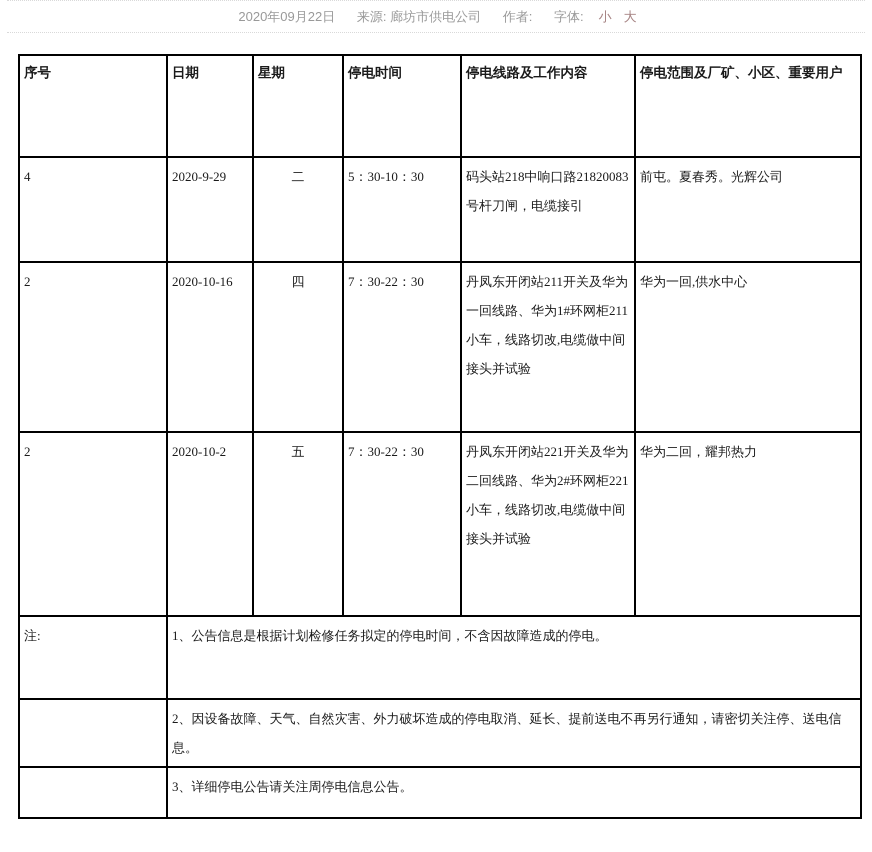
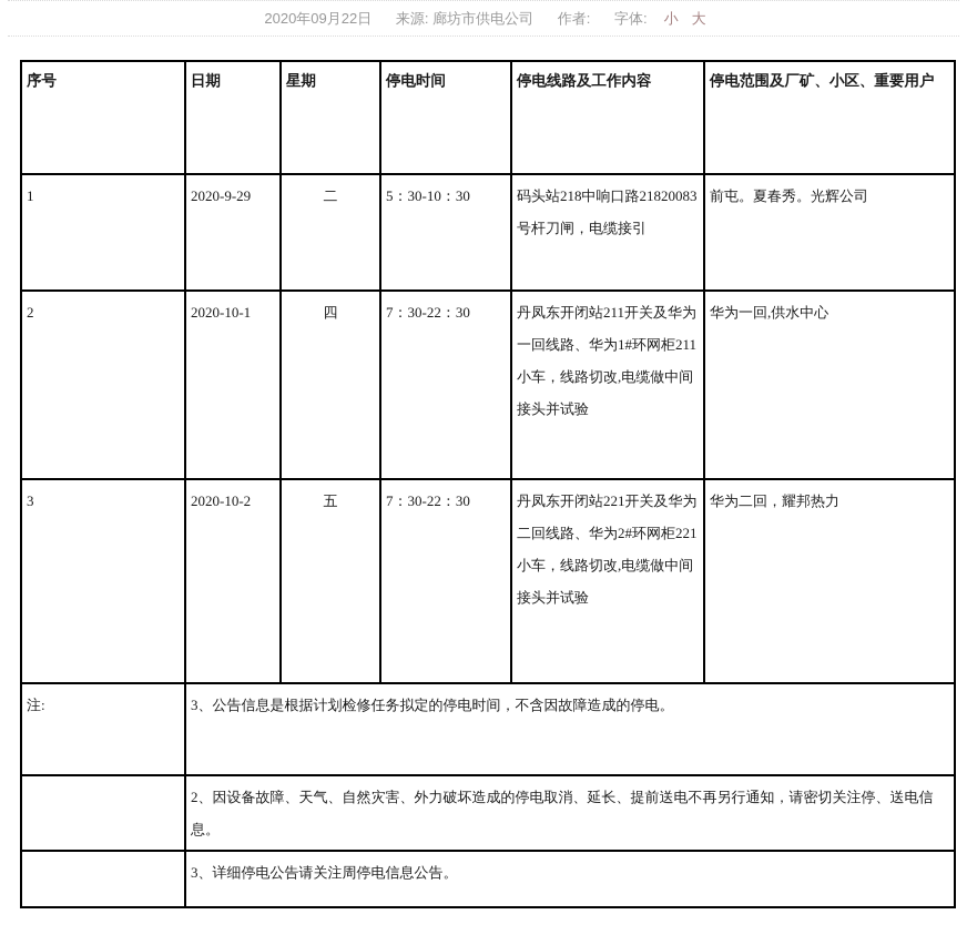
  2020年09月22日 来源: 廊坊市供电公司 作者: 字体: 小 大
  序号	日期	星期	停电时间	停电线路及工作内容	停电范围及厂矿、小区、重要用户
- 4	2020-9-29	二	5：30-10：30	码头站218中响口路21820083号杆刀闸，电缆接引	前屯。夏春秀。光辉公司
+ 1	2020-9-29	二	5：30-10：30	码头站218中响口路21820083号杆刀闸，电缆接引	前屯。夏春秀。光辉公司
- 2	2020-10-16	四	7：30-22：30	丹凤东开闭站211开关及华为一回线路、华为1#环网柜211小车，线路切改,电缆做中间接头并试验	华为一回,供水中心
+ 2	2020-10-1	四	7：30-22：30	丹凤东开闭站211开关及华为一回线路、华为1#环网柜211小车，线路切改,电缆做中间接头并试验	华为一回,供水中心
- 2	2020-10-2	五	7：30-22：30	丹凤东开闭站221开关及华为二回线路、华为2#环网柜221小车，线路切改,电缆做中间接头并试验	华为二回，耀邦热力
+ 3	2020-10-2	五	7：30-22：30	丹凤东开闭站221开关及华为二回线路、华为2#环网柜221小车，线路切改,电缆做中间接头并试验	华为二回，耀邦热力
- 注:	1、公告信息是根据计划检修任务拟定的停电时间，不含因故障造成的停电。
+ 注:	3、公告信息是根据计划检修任务拟定的停电时间，不含因故障造成的停电。
  	2、因设备故障、天气、自然灾害、外力破坏造成的停电取消、延长、提前送电不再另行通知，请密切关注停、送电信息。
  	3、详细停电公告请关注周停电信息公告。
